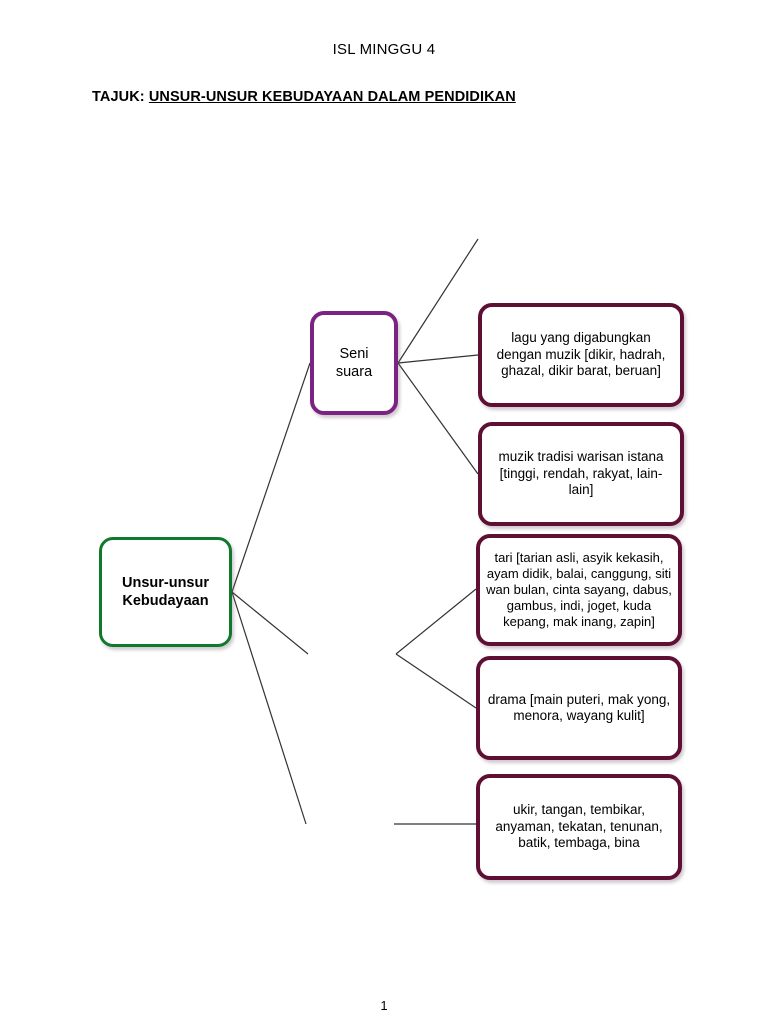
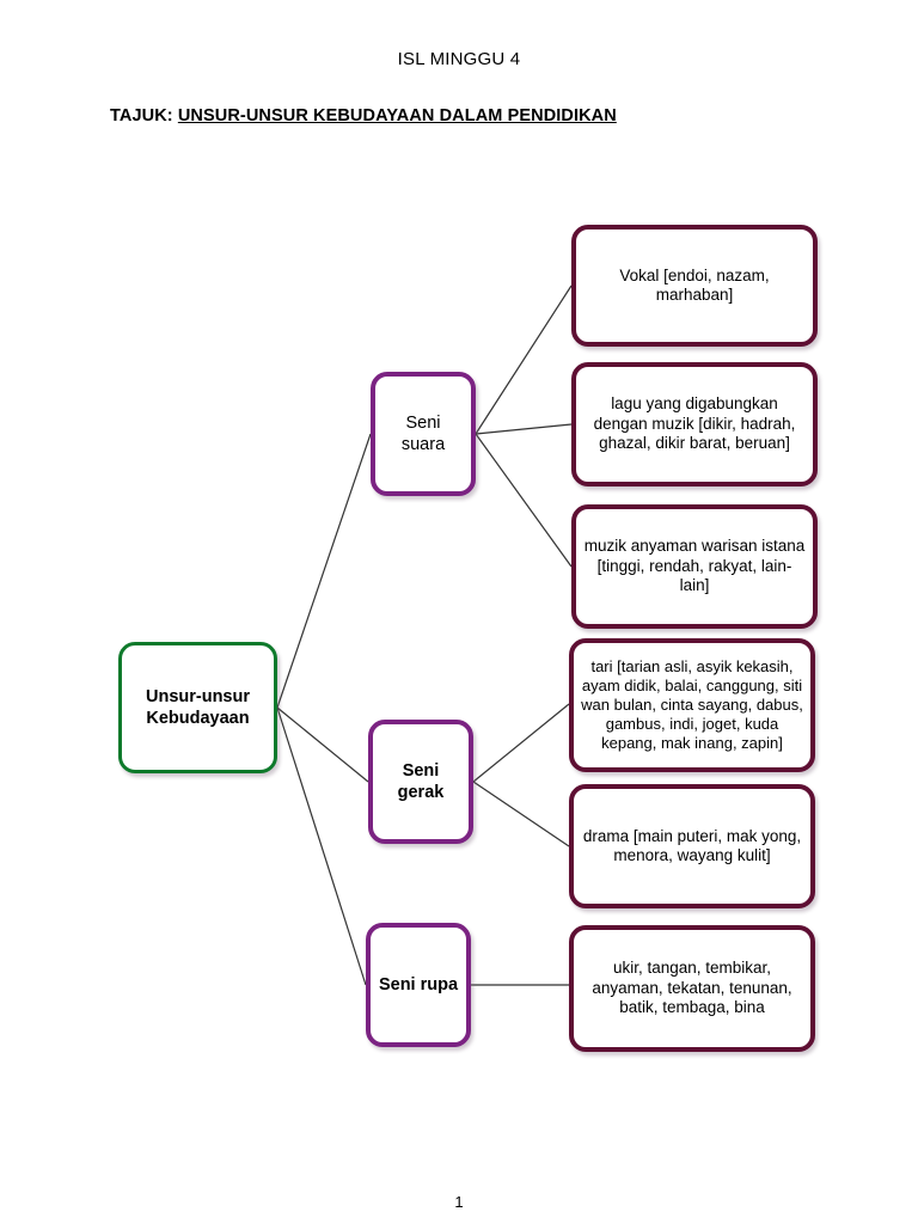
  ISL MINGGU 4
  TAJUK: UNSUR-UNSUR KEBUDAYAAN DALAM PENDIDIKAN
  Unsur-unsur Kebudayaan
  Seni suara
+ Seni gerak
+ Seni rupa
+ Vokal [endoi, nazam, marhaban]
  lagu yang digabungkan dengan muzik [dikir, hadrah, ghazal, dikir barat, beruan]
- muzik tradisi warisan istana [tinggi, rendah, rakyat, lain-lain]
+ muzik anyaman warisan istana [tinggi, rendah, rakyat, lain-lain]
  tari [tarian asli, asyik kekasih, ayam didik, balai, canggung, siti wan bulan, cinta sayang, dabus, gambus, indi, joget, kuda kepang, mak inang, zapin]
  drama [main puteri, mak yong, menora, wayang kulit]
  ukir, tangan, tembikar, anyaman, tekatan, tenunan, batik, tembaga, bina
  1
